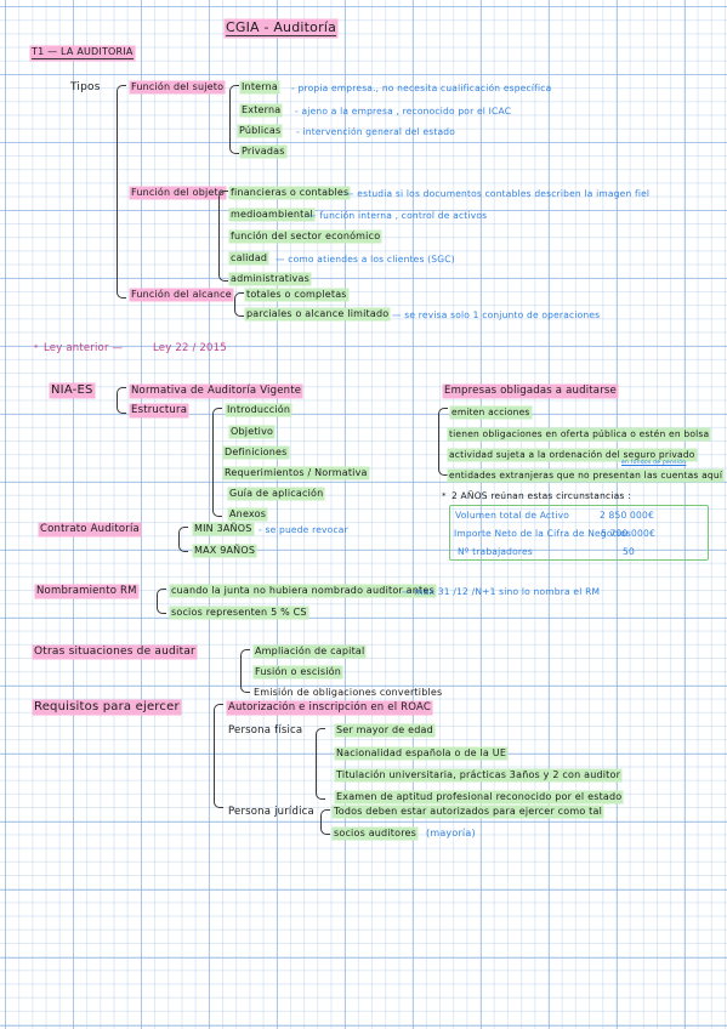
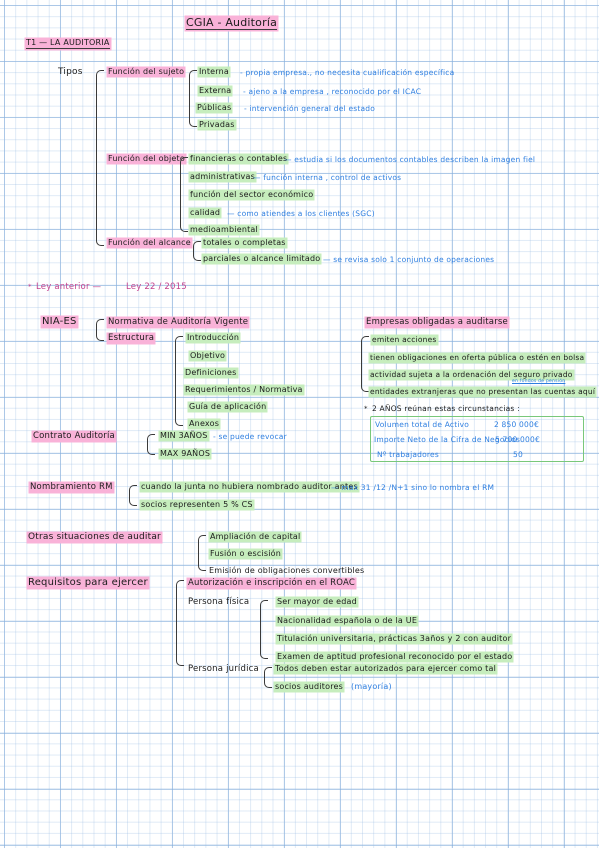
  CGIA - Auditoría
  T1 — LA AUDITORIA
  Tipos
  Función del sujeto
  Interna
  - propia empresa., no necesita cualificación específica
  Externa
  - ajeno a la empresa , reconocido por el ICAC
  Públicas
  - intervención general del estado
  Privadas
  Función del objeto
  financieras o contables
  — estudia si los documentos contables describen la imagen fiel
- medioambiental
+ administrativas
  — función interna , control de activos
  función del sector económico
  calidad
  — como atiendes a los clientes (SGC)
- administrativas
+ medioambiental
  Función del alcance
  totales o completas
  parciales o alcance limitado
  — se revisa solo 1 conjunto de operaciones
  *
  Ley anterior —
  Ley 22 / 2015
  NIA-ES
  Normativa de Auditoría Vigente
  Estructura
  Introducción
  Objetivo
  Definiciones
  Requerimientos / Normativa
  Guía de aplicación
  Anexos
  Empresas obligadas a auditarse
  emiten acciones
  tienen obligaciones en oferta pública o estén en bolsa
  actividad sujeta a la ordenación del seguro privado
  entidades extranjeras que no presentan las cuentas aquí
  *
  2 AÑOS reúnan estas circunstancias :
  Volumen total de Activo
  2 850 000€
  Importe Neto de la Cifra de Negocios
  5 700 000€
  Nº trabajadores
  50
  Contrato Auditoría
  MIN 3AÑOS
  - se puede revocar
  MAX 9AÑOS
  Nombramiento RM
  cuando la junta no hubiera nombrado auditor antes
  — max 31 /12 /N+1 sino lo nombra el RM
  socios representen 5 % CS
  Otras situaciones de auditar
  Ampliación de capital
  Fusión o escisión
  Emisión de obligaciones convertibles
  Requisitos para ejercer
  Autorización e inscripción en el ROAC
  Persona física
  Ser mayor de edad
  Nacionalidad española o de la UE
  Titulación universitaria, prácticas 3años y 2 con auditor
  Examen de aptitud profesional reconocido por el estado
  Persona jurídica
  Todos deben estar autorizados para ejercer como tal
  socios auditores
  (mayoría)
